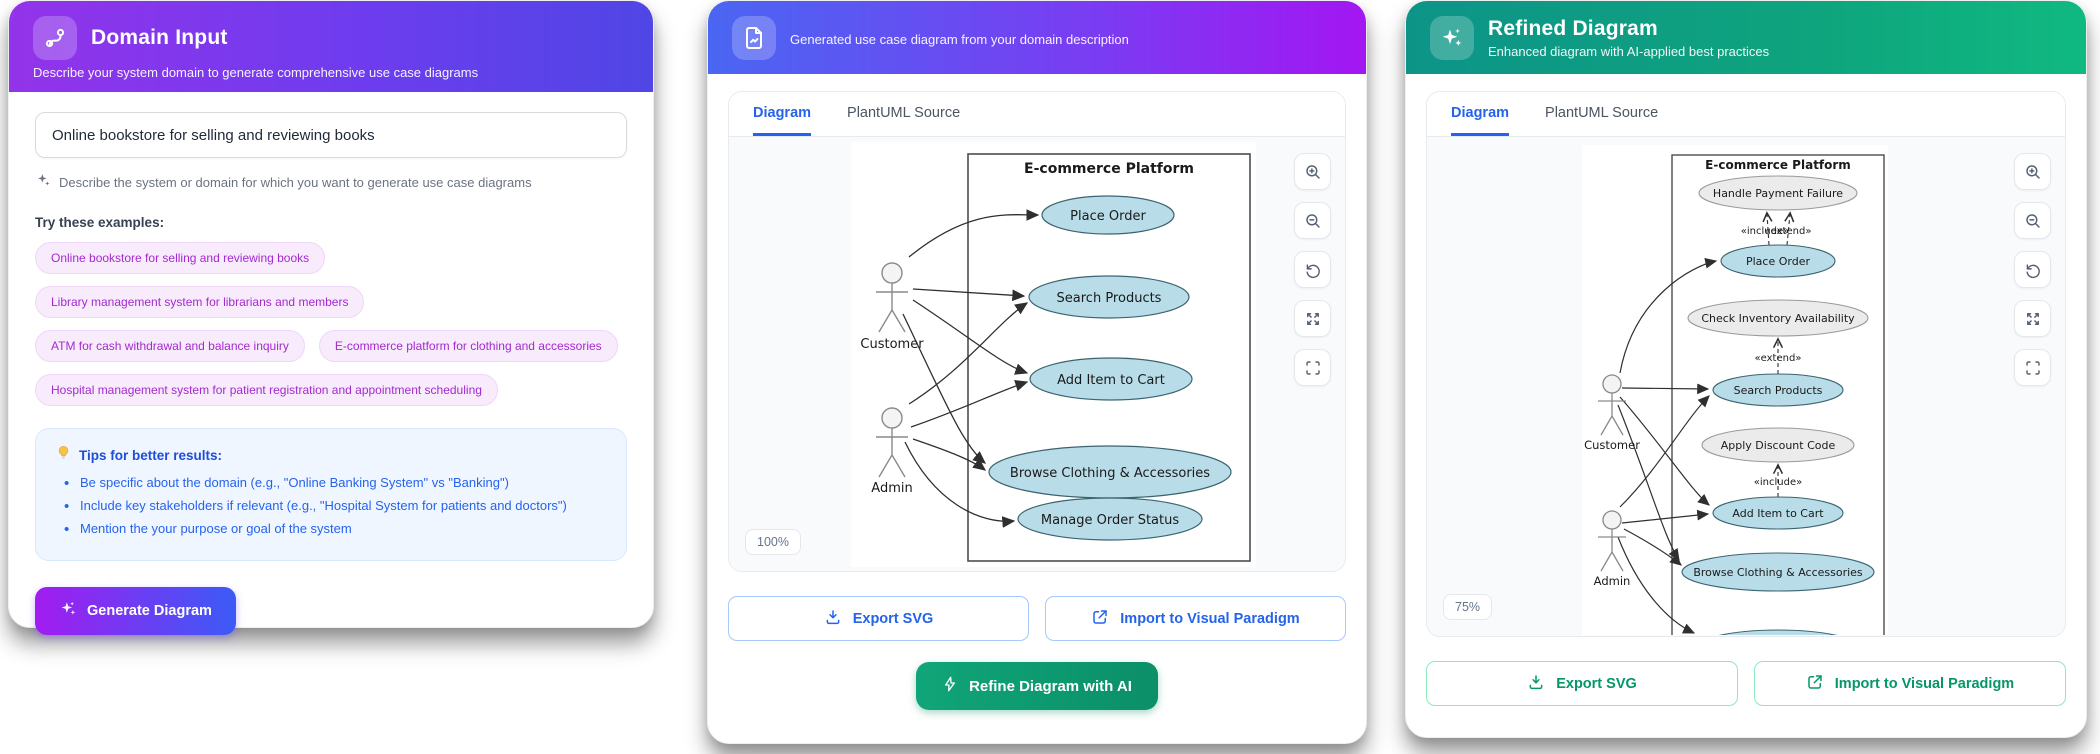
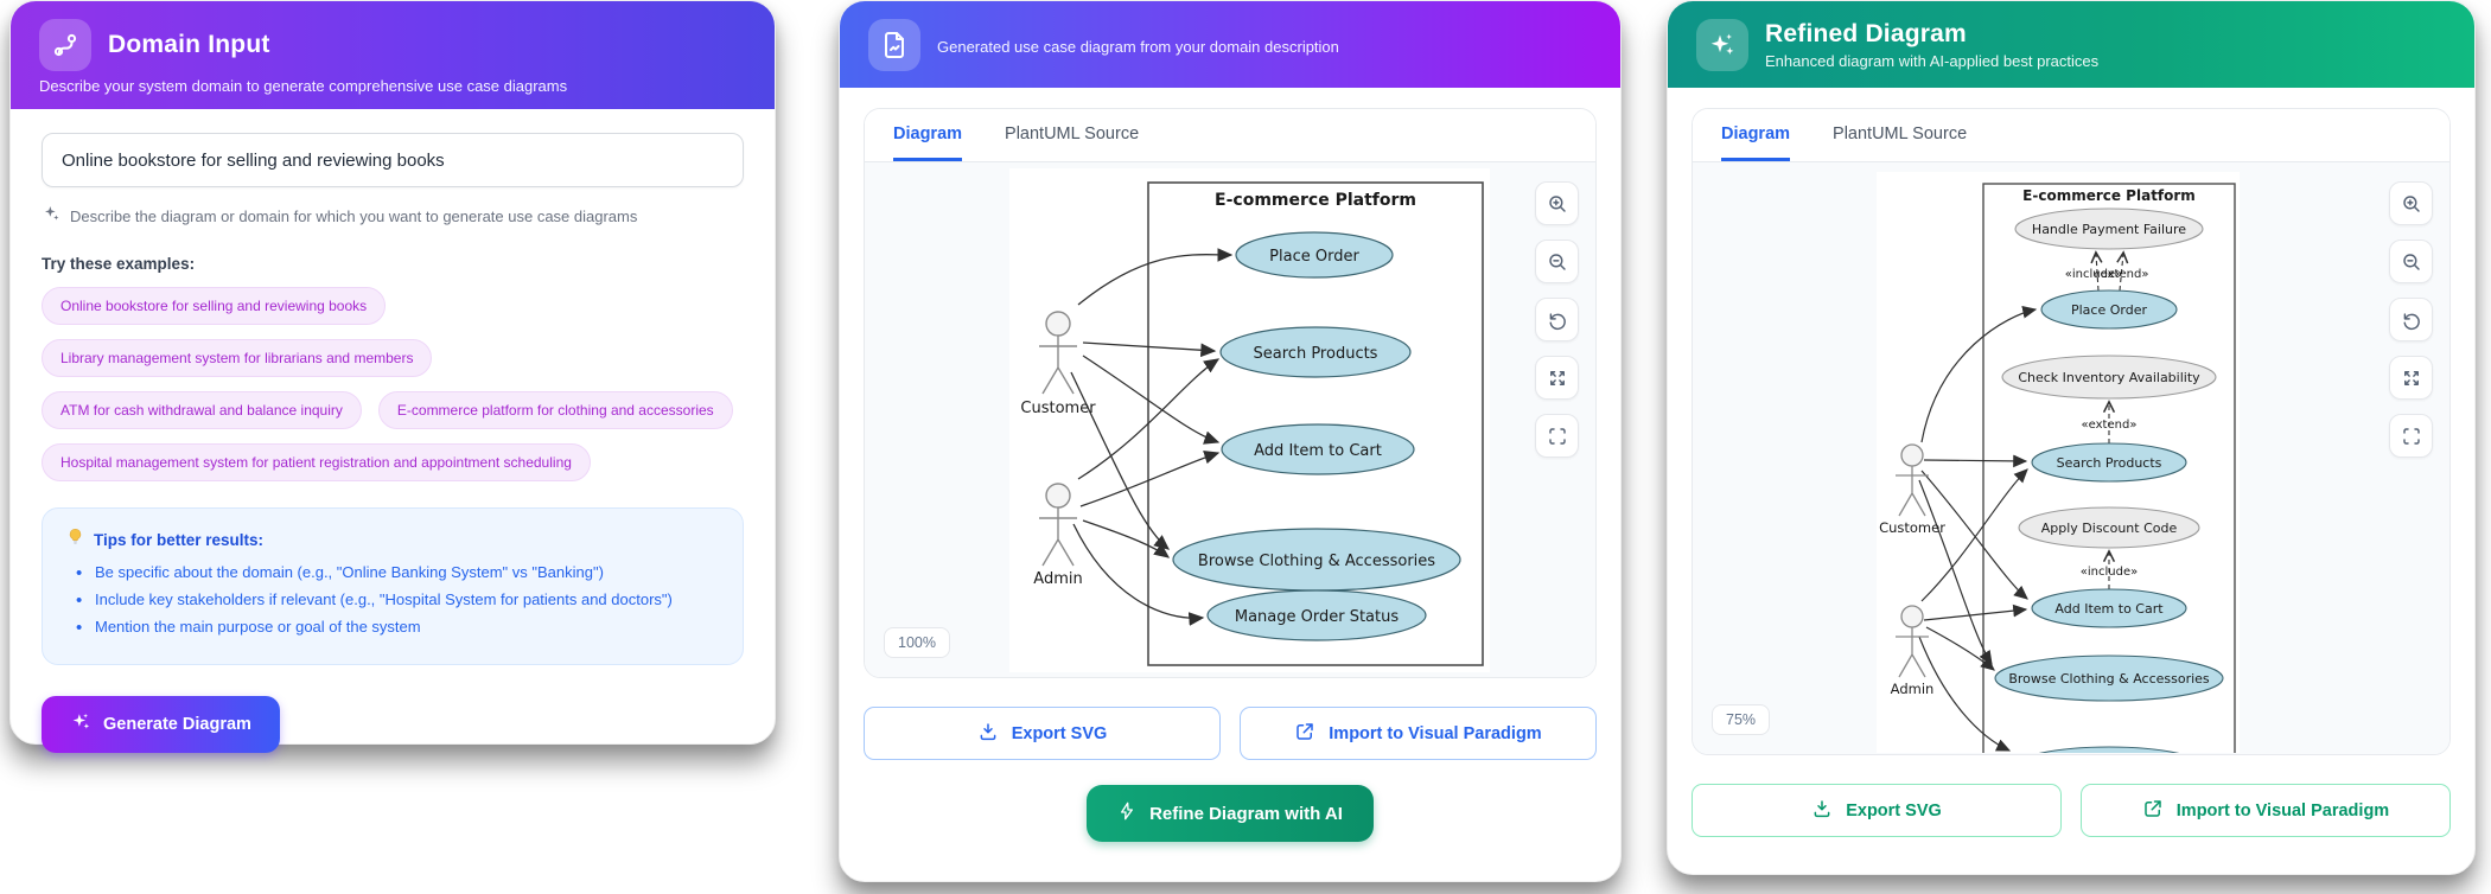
  Domain Input
  Describe your system domain to generate comprehensive use case diagrams
  Online bookstore for selling and reviewing books
- Describe the system or domain for which you want to generate use case diagrams
+ Describe the diagram or domain for which you want to generate use case diagrams
  Try these examples:
  Online bookstore for selling and reviewing books
  Library management system for librarians and members
  ATM for cash withdrawal and balance inquiry
  E-commerce platform for clothing and accessories
  Hospital management system for patient registration and appointment scheduling
  Tips for better results:
  Be specific about the domain (e.g., "Online Banking System" vs "Banking")
  Include key stakeholders if relevant (e.g., "Hospital System for patients and doctors")
- Mention the your purpose or goal of the system
+ Mention the main purpose or goal of the system
  Generate Diagram
  Generated use case diagram from your domain description
  Diagram
  PlantUML Source
  E-commerce Platform
  Place Order
  Search Products
  Add Item to Cart
  Browse Clothing & Accessories
  Manage Order Status
  Customer
  Admin
  100%
  Export SVG
  Import to Visual Paradigm
  Refine Diagram with AI
  Refined Diagram
  Enhanced diagram with AI-applied best practices
  Diagram
  PlantUML Source
  E-commerce Platform
  Handle Payment Failure
  Place Order
  Check Inventory Availability
  Search Products
  Apply Discount Code
  Add Item to Cart
  Browse Clothing & Accessories
  «include»
  «extend»
  «extend»
  «include»
  Customer
  Admin
  75%
  Export SVG
  Import to Visual Paradigm
